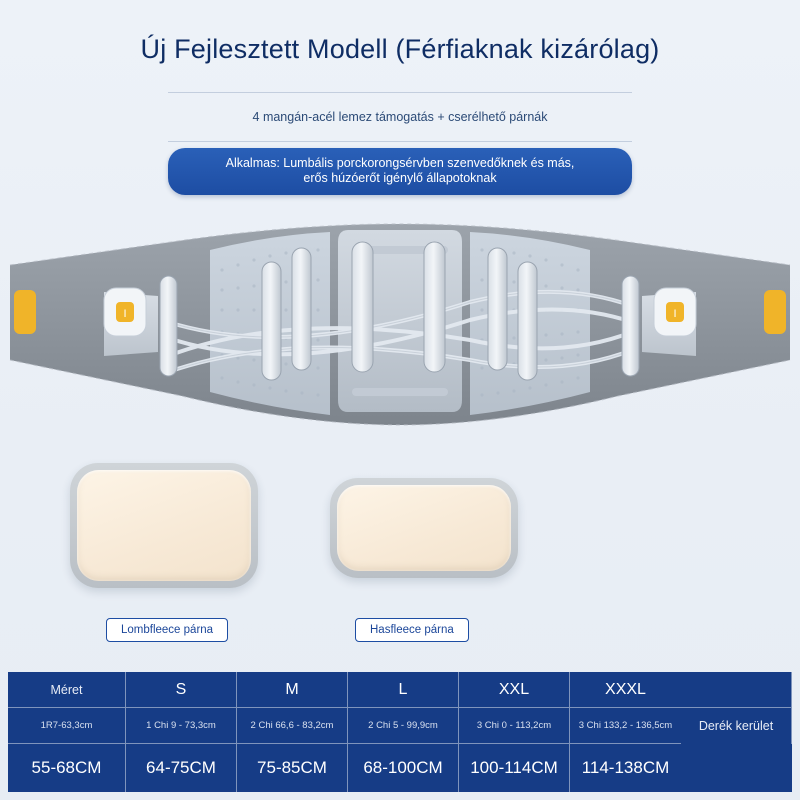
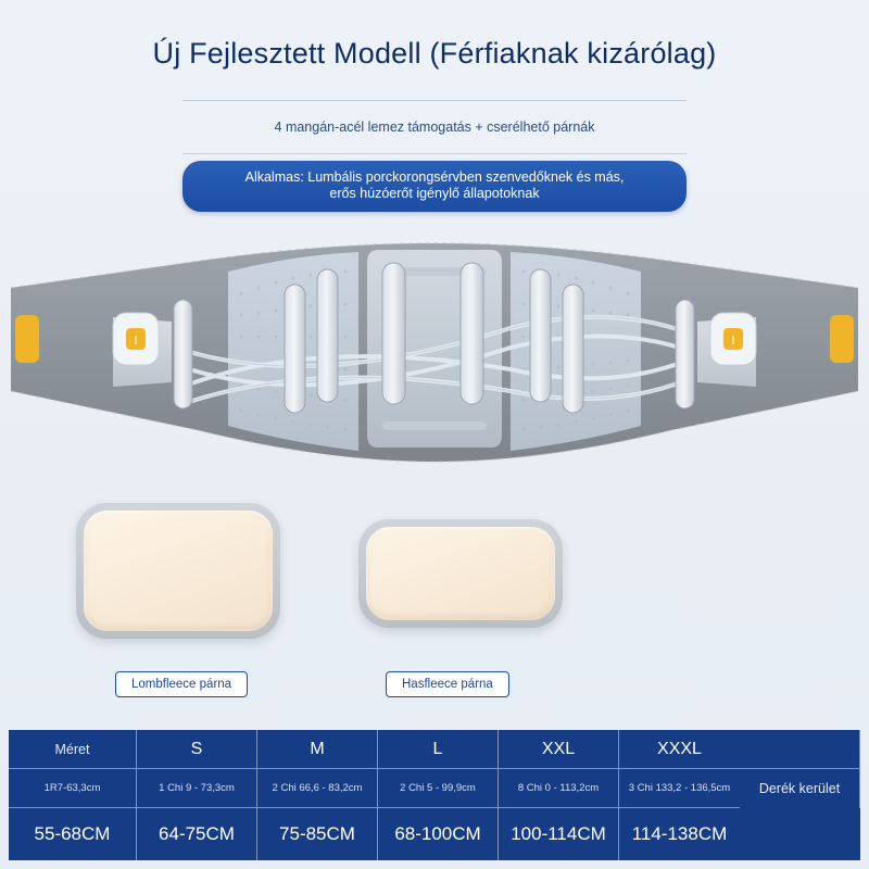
  Új Fejlesztett Modell (Férfiaknak kizárólag)
  4 mangán-acél lemez támogatás + cserélhető párnák
  Alkalmas: Lumbális porckorongsérvben szenvedőknek és más,
  erős húzóerőt igénylő állapotoknak
  I
  I
  Lombfleece párna
  Hasfleece párna
  Méret
  S
  M
  L
  XXL
  XXXL
  1R7-63,3cm
  1 Chi 9 - 73,3cm
  2 Chi 66,6 - 83,2cm
  2 Chi 5 - 99,9cm
- 3 Chi 0 - 113,2cm
+ 8 Chi 0 - 113,2cm
  3 Chi 133,2 - 136,5cm
  Derék kerület
  55-68CM
  64-75CM
  75-85CM
  68-100CM
  100-114CM
  114-138CM
